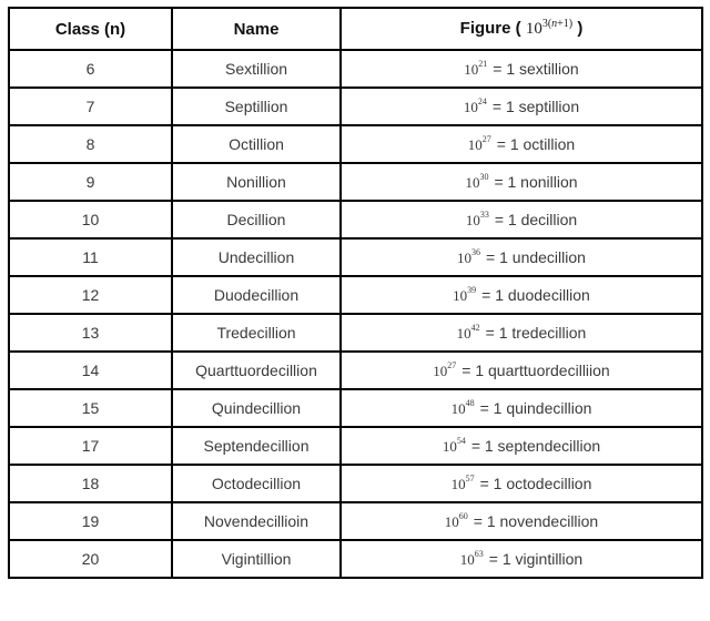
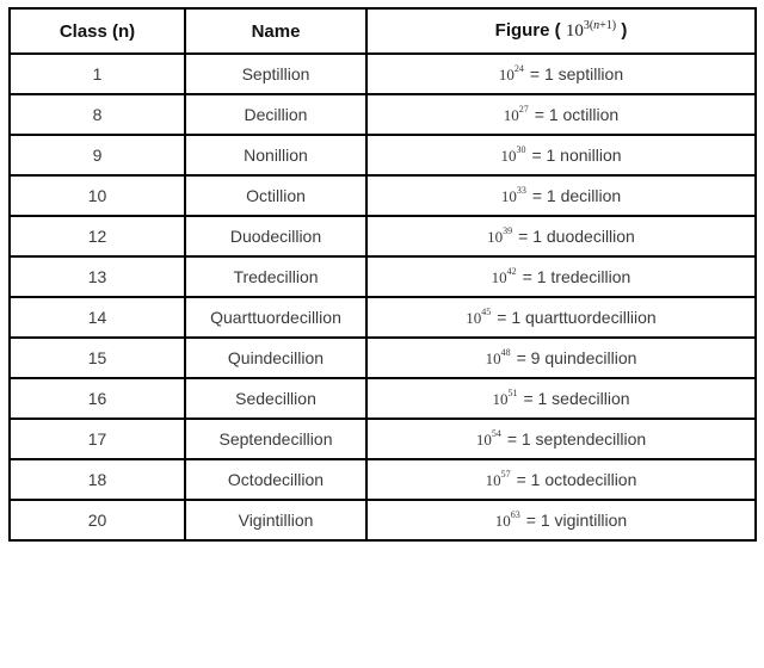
  Class (n)	Name	Figure ( 103(n+1) )
- 6	Sextillion	1021 = 1 sextillion
- 7	Septillion	1024 = 1 septillion
+ 1	Septillion	1024 = 1 septillion
- 8	Octillion	1027 = 1 octillion
+ 8	Decillion	1027 = 1 octillion
  9	Nonillion	1030 = 1 nonillion
- 10	Decillion	1033 = 1 decillion
+ 10	Octillion	1033 = 1 decillion
- 11	Undecillion	1036 = 1 undecillion
  12	Duodecillion	1039 = 1 duodecillion
  13	Tredecillion	1042 = 1 tredecillion
- 14	Quarttuordecillion	1027 = 1 quarttuordecilliion
+ 14	Quarttuordecillion	1045 = 1 quarttuordecilliion
- 15	Quindecillion	1048 = 1 quindecillion
+ 15	Quindecillion	1048 = 9 quindecillion
+ 16	Sedecillion	1051 = 1 sedecillion
  17	Septendecillion	1054 = 1 septendecillion
  18	Octodecillion	1057 = 1 octodecillion
- 19	Novendecillioin	1060 = 1 novendecillion
  20	Vigintillion	1063 = 1 vigintillion
